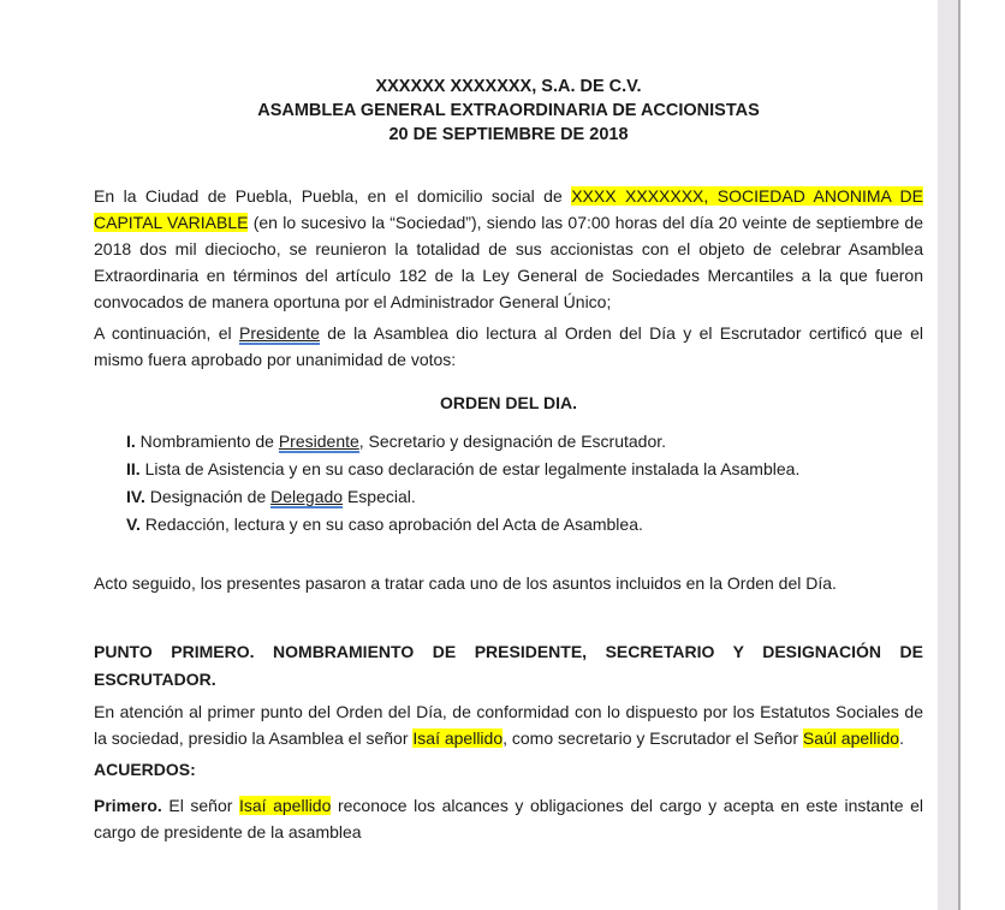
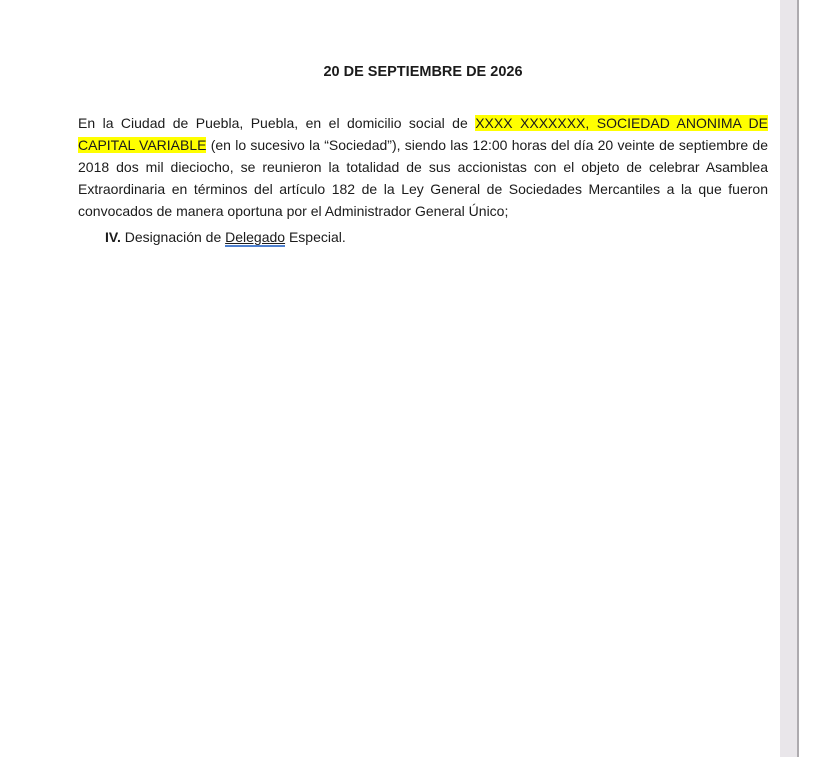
- XXXXXX XXXXXXX, S.A. DE C.V.
- ASAMBLEA GENERAL EXTRAORDINARIA DE ACCIONISTAS
- 20 DE SEPTIEMBRE DE 2018
+ 20 DE SEPTIEMBRE DE 2026
- En la Ciudad de Puebla, Puebla, en el domicilio social de XXXX XXXXXXX, SOCIEDAD ANONIMA DE CAPITAL VARIABLE (en lo sucesivo la “Sociedad”), siendo las 07:00 horas del día 20 veinte de septiembre de 2018 dos mil dieciocho, se reunieron la totalidad de sus accionistas con el objeto de celebrar Asamblea Extraordinaria en términos del artículo 182 de la Ley General de Sociedades Mercantiles a la que fueron convocados de manera oportuna por el Administrador General Único;
+ En la Ciudad de Puebla, Puebla, en el domicilio social de XXXX XXXXXXX, SOCIEDAD ANONIMA DE CAPITAL VARIABLE (en lo sucesivo la “Sociedad”), siendo las 12:00 horas del día 20 veinte de septiembre de 2018 dos mil dieciocho, se reunieron la totalidad de sus accionistas con el objeto de celebrar Asamblea Extraordinaria en términos del artículo 182 de la Ley General de Sociedades Mercantiles a la que fueron convocados de manera oportuna por el Administrador General Único;
- A continuación, el Presidente de la Asamblea dio lectura al Orden del Día y el Escrutador certificó que el mismo fuera aprobado por unanimidad de votos:
- ORDEN DEL DIA.
- I. Nombramiento de Presidente, Secretario y designación de Escrutador.
- II. Lista de Asistencia y en su caso declaración de estar legalmente instalada la Asamblea.
  IV. Designación de Delegado Especial.
- V. Redacción, lectura y en su caso aprobación del Acta de Asamblea.
- Acto seguido, los presentes pasaron a tratar cada uno de los asuntos incluidos en la Orden del Día.
- PUNTO PRIMERO. NOMBRAMIENTO DE PRESIDENTE, SECRETARIO Y DESIGNACIÓN DE ESCRUTADOR.
- En atención al primer punto del Orden del Día, de conformidad con lo dispuesto por los Estatutos Sociales de la sociedad, presidio la Asamblea el señor Isaí apellido, como secretario y Escrutador el Señor Saúl apellido.
- ACUERDOS:
- Primero. El señor Isaí apellido reconoce los alcances y obligaciones del cargo y acepta en este instante el cargo de presidente de la asamblea
